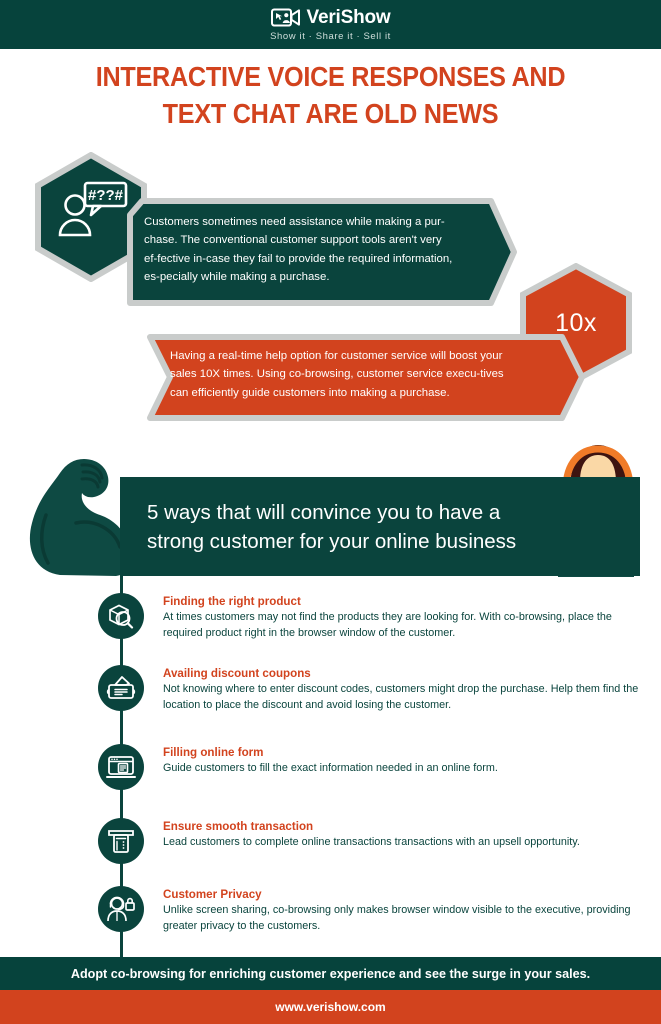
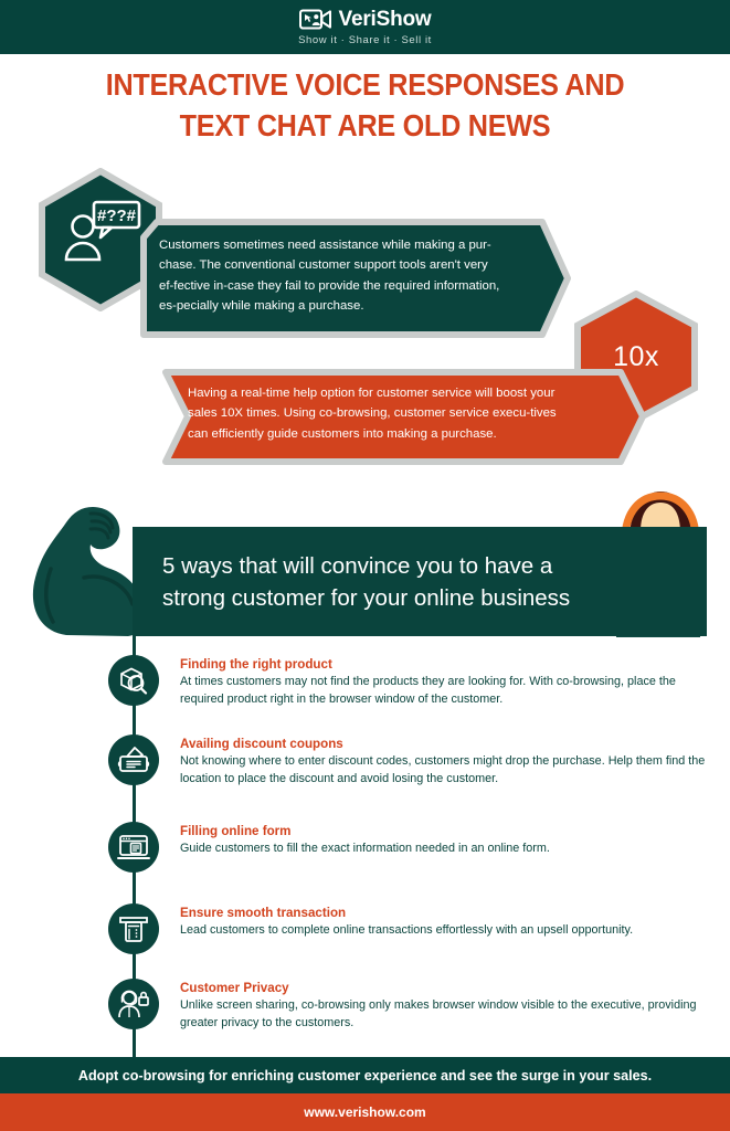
  VeriShow
  Show it · Share it · Sell it
  INTERACTIVE VOICE RESPONSES AND
  TEXT CHAT ARE OLD NEWS
  #??#
  Customers sometimes need assistance while making a pur-chase. The conventional customer support tools aren't very ef-fective in-case they fail to provide the required information, es-pecially while making a purchase.
  10x
  Having a real-time help option for customer service will boost your sales 10X times. Using co-browsing, customer service execu-tives can efficiently guide customers into making a purchase.
  5 ways that will convince you to have a strong customer for your online business
  Finding the right product
  At times customers may not find the products they are looking for. With co-browsing, place the required product right in the browser window of the customer.
  Availing discount coupons
  Not knowing where to enter discount codes, customers might drop the purchase. Help them find the location to place the discount and avoid losing the customer.
  Filling online form
  Guide customers to fill the exact information needed in an online form.
  Ensure smooth transaction
- Lead customers to complete online transactions transactions with an upsell opportunity.
+ Lead customers to complete online transactions effortlessly with an upsell opportunity.
  Customer Privacy
  Unlike screen sharing, co-browsing only makes browser window visible to the executive, providing greater privacy to the customers.
  Adopt co-browsing for enriching customer experience and see the surge in your sales.
  www.verishow.com
